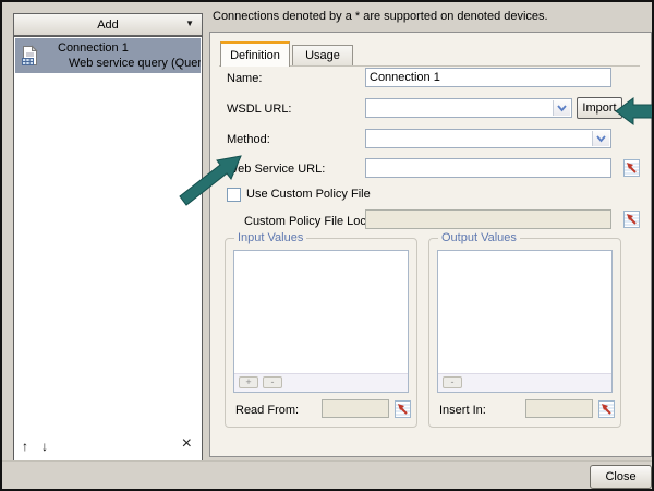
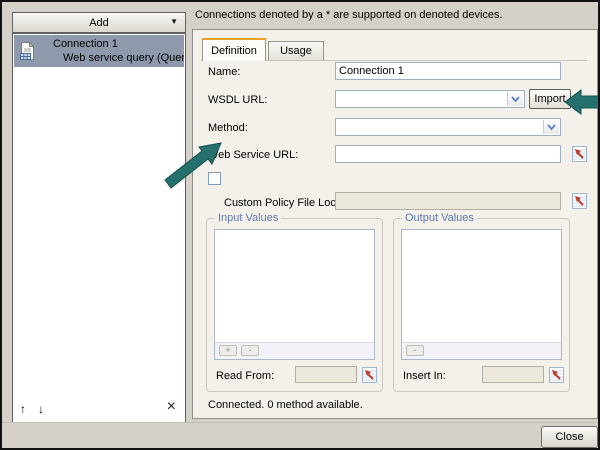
  Add
  ▼
  Connection 1
  Web service query (Quer
  ↑
  ↓
  ×
  Connections denoted by a * are supported on denoted devices.
  Definition
  Usage
  Name:
  Connection 1
  WSDL URL:
  Import
  Method:
  eb Service URL:
- Use Custom Policy File
  Custom Policy File Loc
  Input Values
  +
  -
  Read From:
  Output Values
  -
  Insert In:
+ Connected. 0 method available.
  Close
